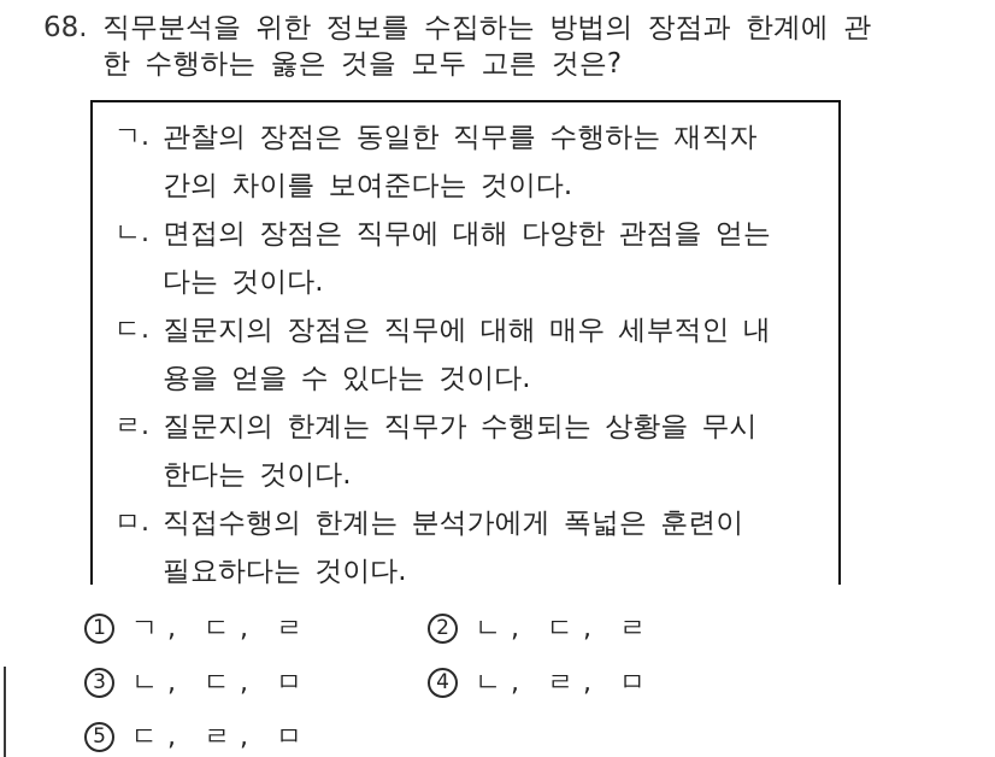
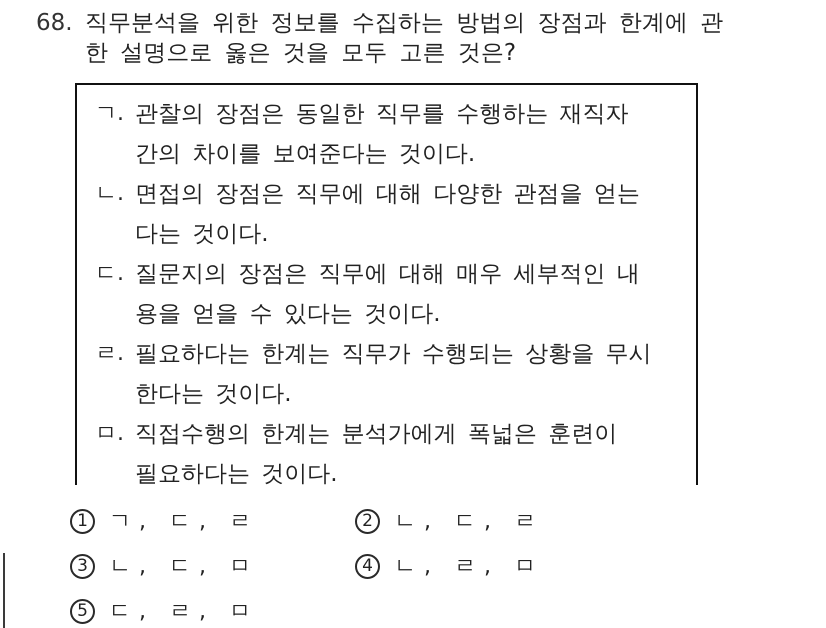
  68.
  직무분석을 위한 정보를 수집하는 방법의 장점과 한계에 관
- 한 수행하는 옳은 것을 모두 고른 것은?
+ 한 설명으로 옳은 것을 모두 고른 것은?
  ㄱ.
  관찰의 장점은 동일한 직무를 수행하는 재직자
  간의 차이를 보여준다는 것이다.
  ㄴ.
  면접의 장점은 직무에 대해 다양한 관점을 얻는
  다는 것이다.
  ㄷ.
  질문지의 장점은 직무에 대해 매우 세부적인 내
  용을 얻을 수 있다는 것이다.
  ㄹ.
- 질문지의 한계는 직무가 수행되는 상황을 무시
+ 필요하다는 한계는 직무가 수행되는 상황을 무시
  한다는 것이다.
  ㅁ.
  직접수행의 한계는 분석가에게 폭넓은 훈련이
  필요하다는 것이다.
  1
  ㄱ, ㄷ, ㄹ
  2
  ㄴ, ㄷ, ㄹ
  3
  ㄴ, ㄷ, ㅁ
  4
  ㄴ, ㄹ, ㅁ
  5
  ㄷ, ㄹ, ㅁ
